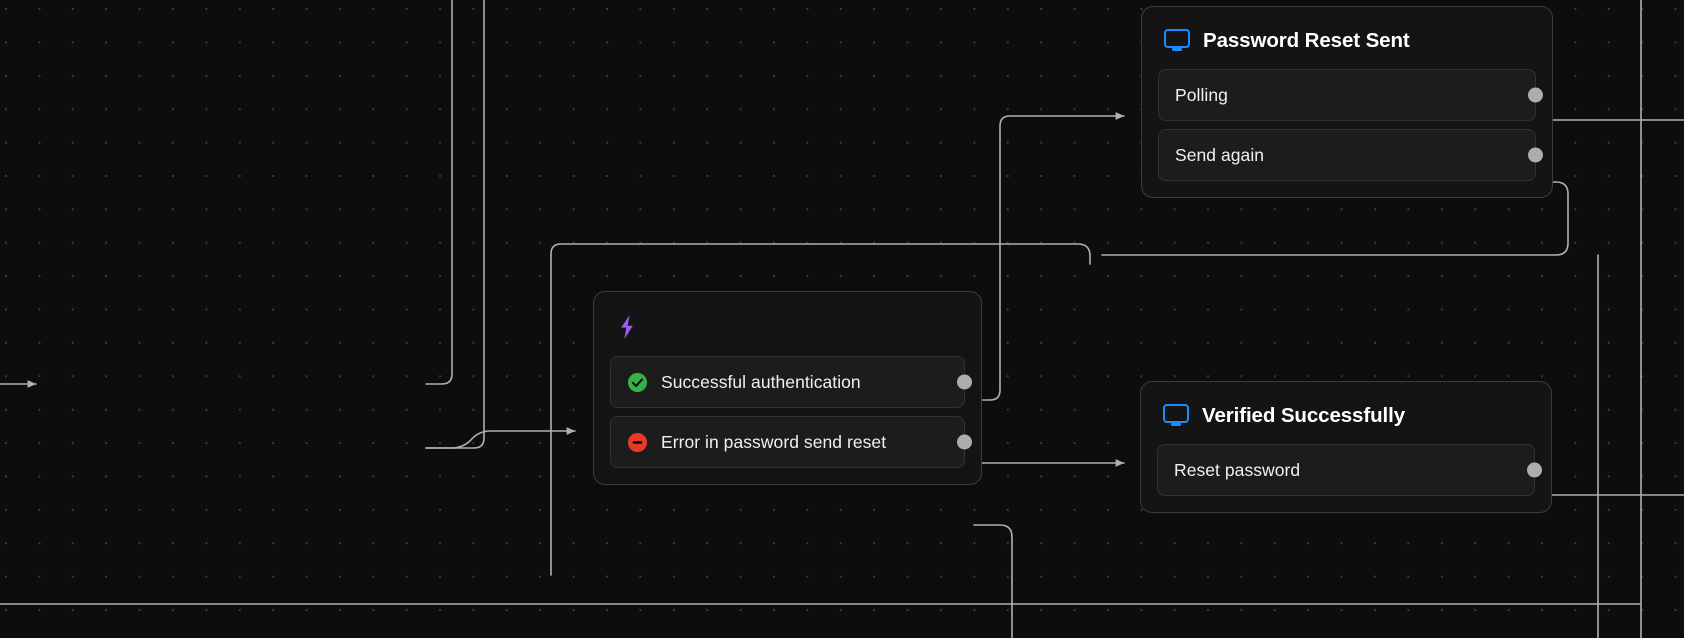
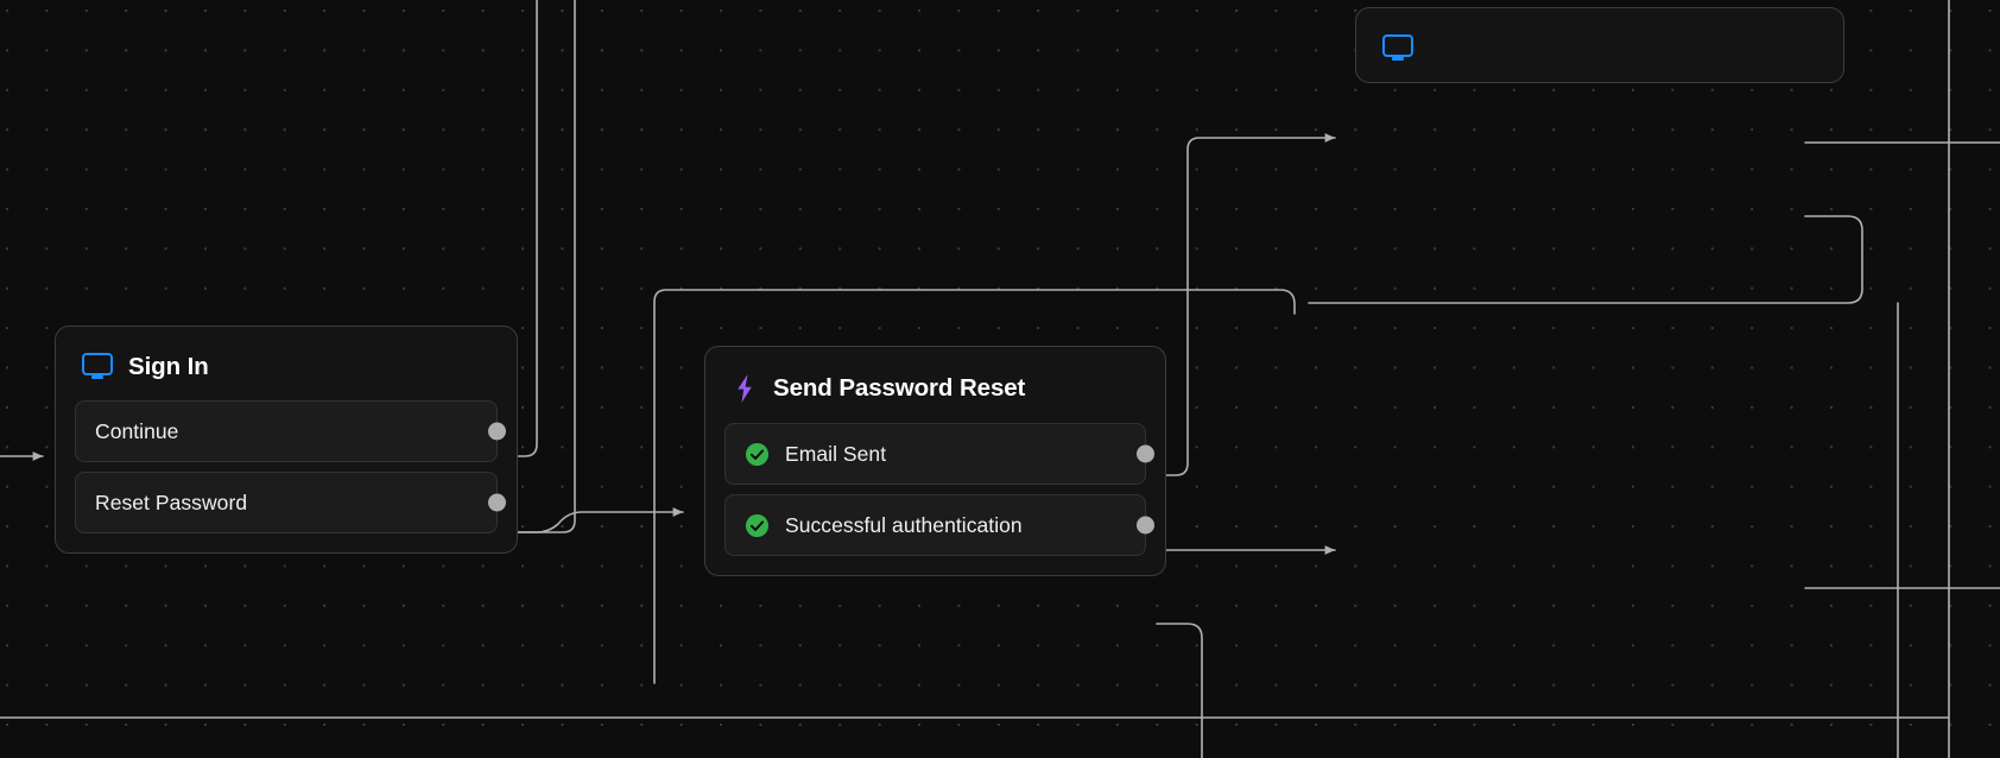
+ Sign In
+ Continue
+ Reset Password
+ Send Password Reset
+ Email Sent
  Successful authentication
- Error in password send reset
- Password Reset Sent
- Polling
- Send again
- Verified Successfully
- Reset password
